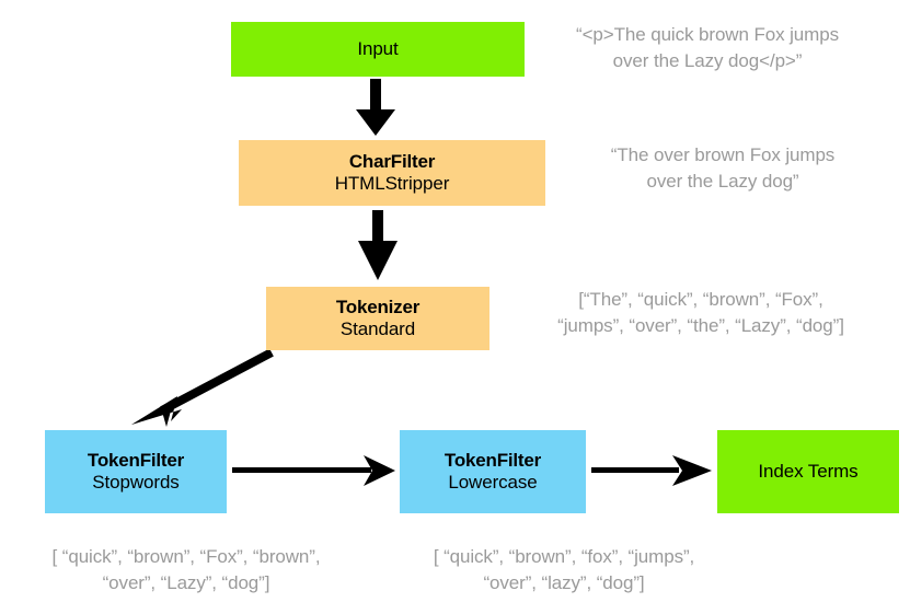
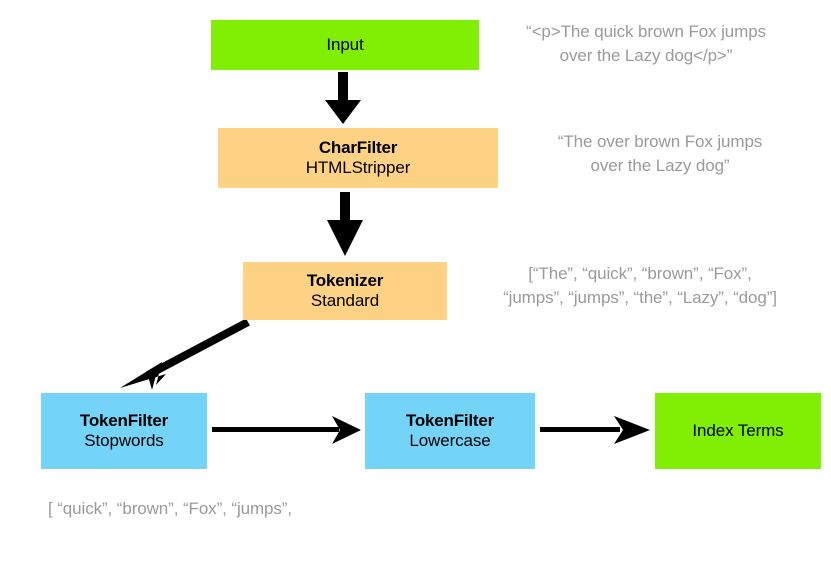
  Input
  CharFilter
  HTMLStripper
  Tokenizer
  Standard
  TokenFilter
  Stopwords
  TokenFilter
  Lowercase
  Index Terms
  “<p>The quick brown Fox jumps
  over the Lazy dog</p>”
  “The over brown Fox jumps
  over the Lazy dog”
  [“The”, “quick”, “brown”, “Fox”,
- “jumps”, “over”, “the”, “Lazy”, “dog”]
+ “jumps”, “jumps”, “the”, “Lazy”, “dog”]
- [ “quick”, “brown”, “Fox”, “brown”,
+ [ “quick”, “brown”, “Fox”, “jumps”,
- “over”, “Lazy”, “dog”]
- [ “quick”, “brown”, “fox”, “jumps”,
- “over”, “lazy”, “dog”]
